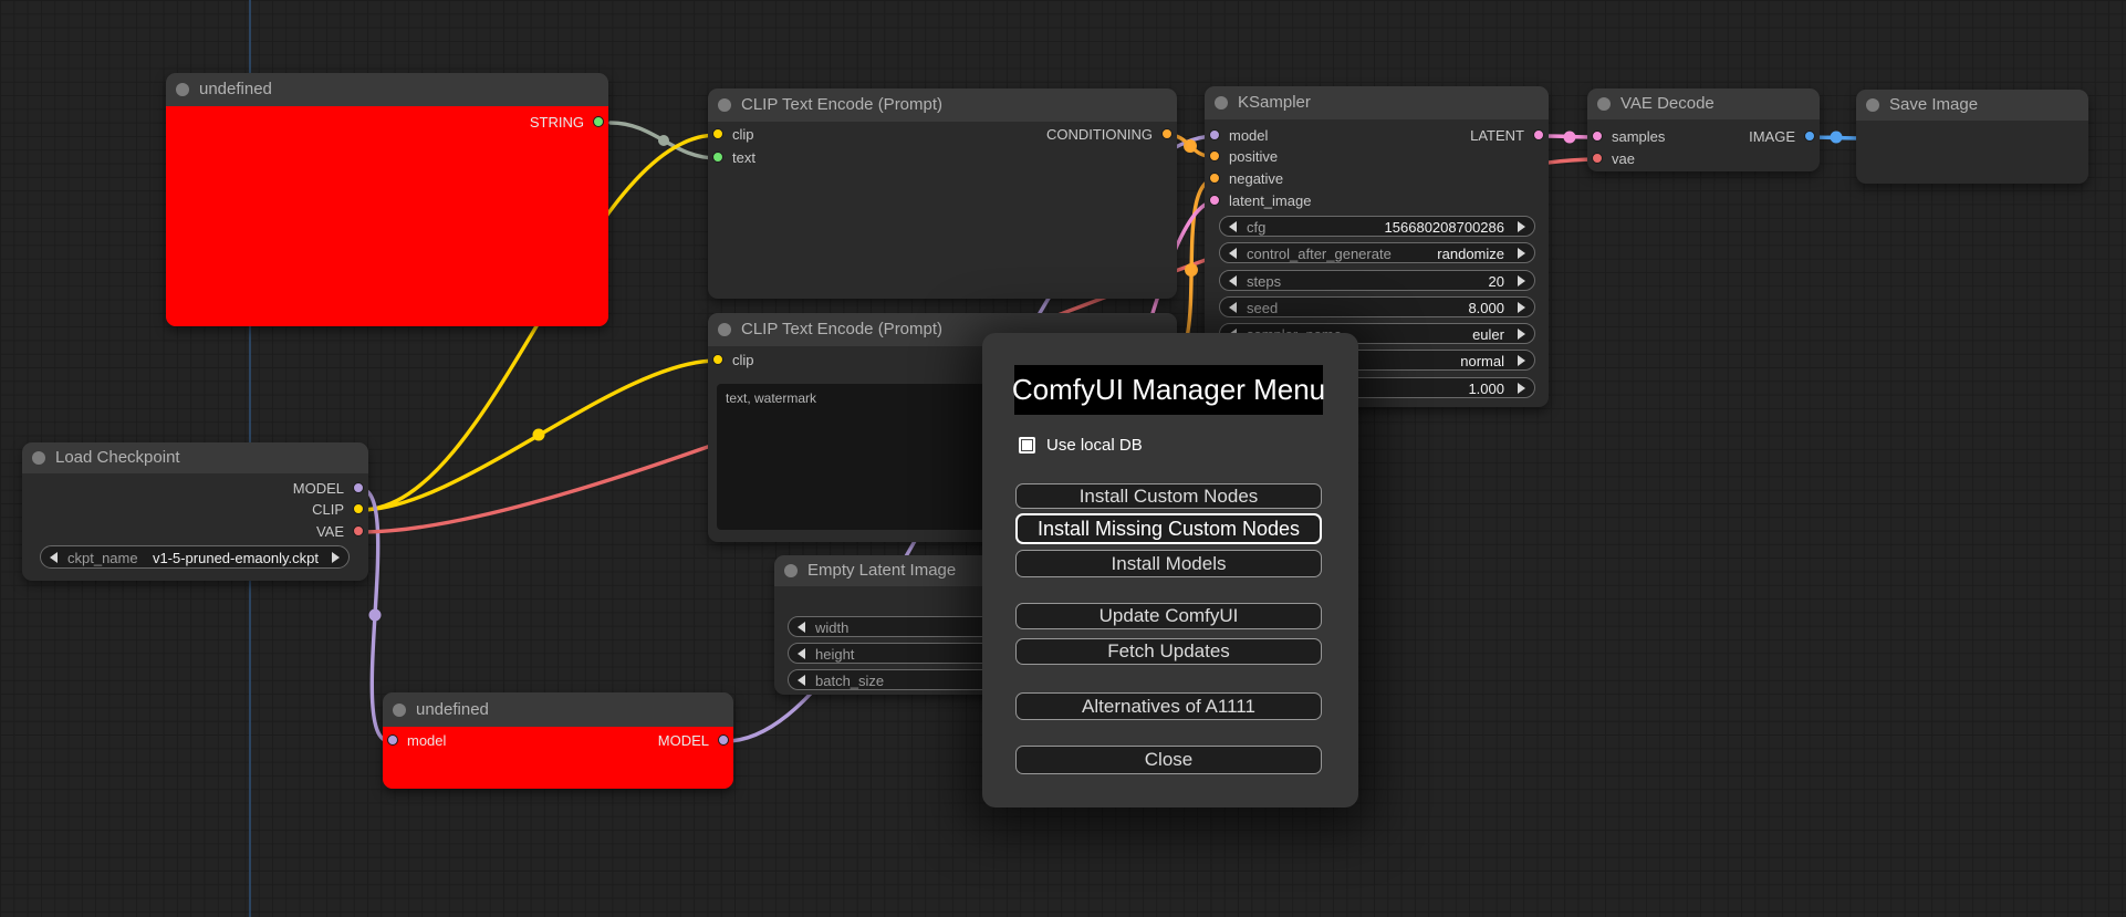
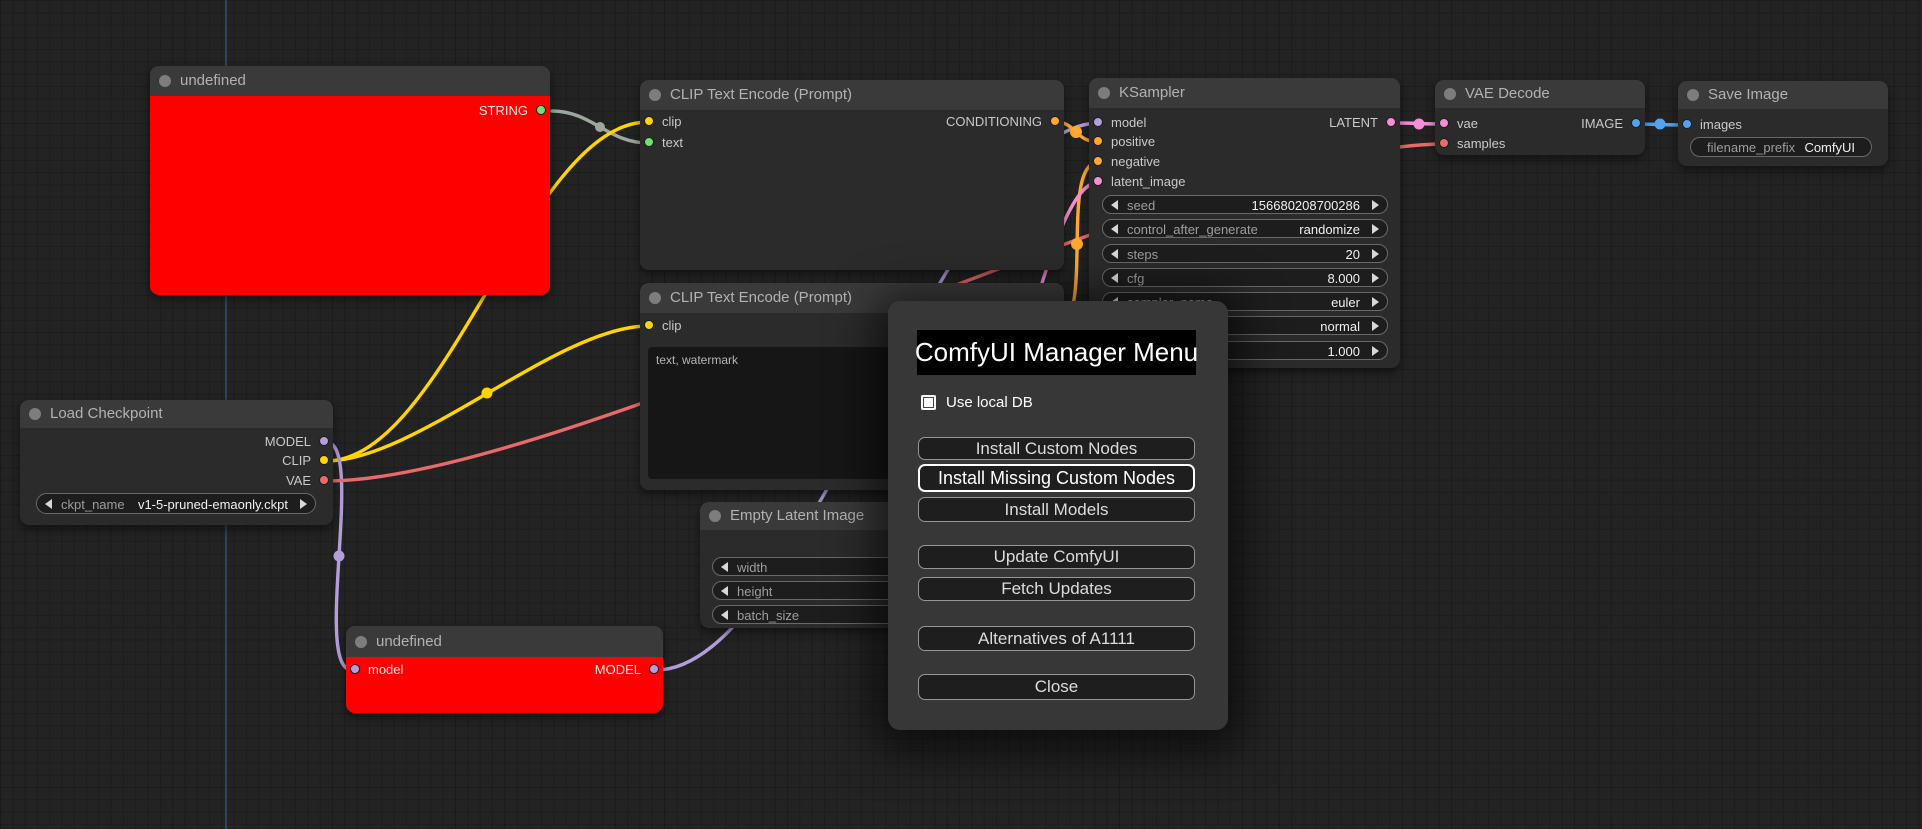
  undefined
  STRING
  CLIP Text Encode (Prompt)
  clip
  CONDITIONING
  text
  CLIP Text Encode (Prompt)
  clip
  text, watermark
  Empty Latent Image
  width
  height
  batch_size
  KSampler
  model
  LATENT
  positive
  negative
  latent_image
- cfg
+ seed
  156680208700286
  control_after_generate
  randomize
  steps
  20
- seed
+ cfg
  8.000
  euler
  normal
  1.000
  VAE Decode
- samples
+ vae
  IMAGE
- vae
+ samples
  Save Image
+ images
+ filename_prefix
+ ComfyUI
  Load Checkpoint
  MODEL
  CLIP
  VAE
  ckpt_name
  v1-5-pruned-emaonly.ckpt
  undefined
  model
  MODEL
  ComfyUI Manager Menu
  Use local DB
  Install Custom Nodes
  Install Missing Custom Nodes
  Install Models
  Update ComfyUI
  Fetch Updates
  Alternatives of A1111
  Close
